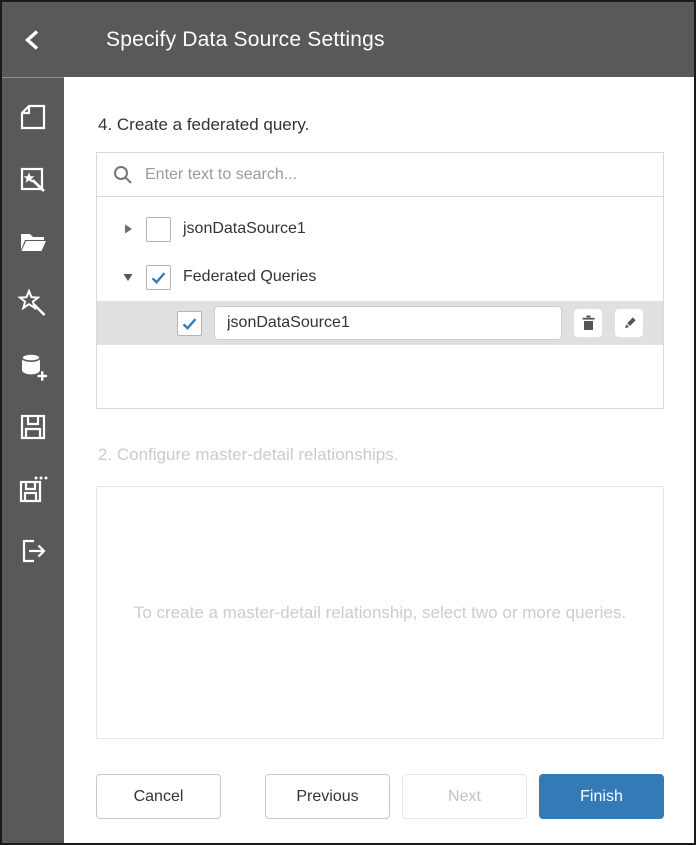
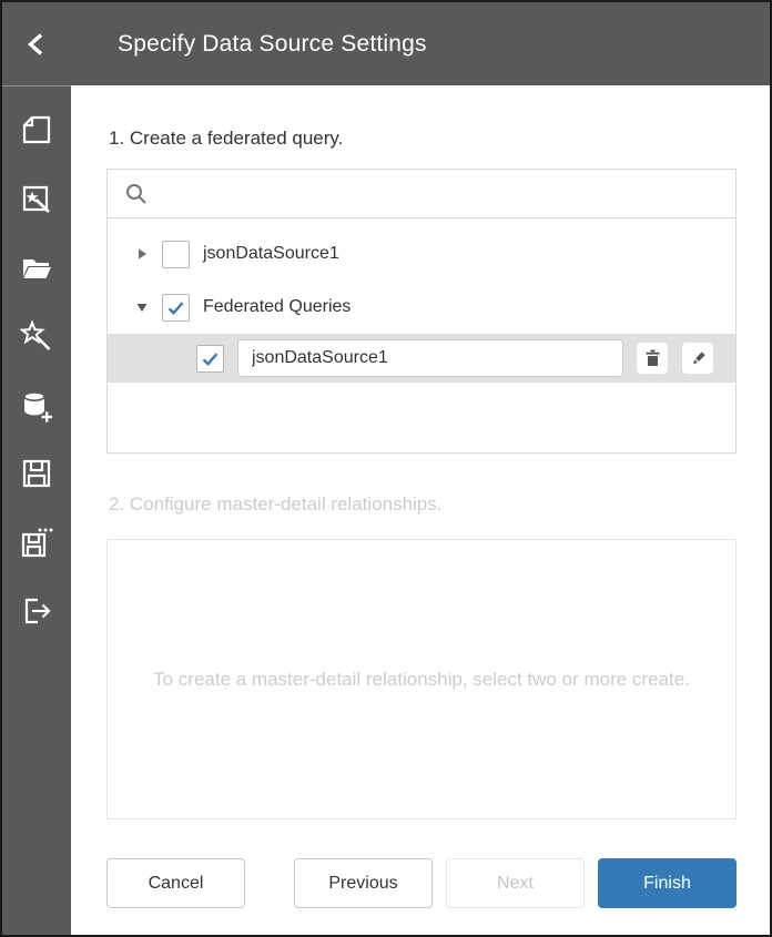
  Specify Data Source Settings
- 4. Create a federated query.
+ 1. Create a federated query.
- Enter text to search...
  jsonDataSource1
  Federated Queries
  jsonDataSource1
  2. Configure master-detail relationships.
- To create a master-detail relationship, select two or more queries.
+ To create a master-detail relationship, select two or more create.
  Cancel
  Previous
  Next
  Finish
